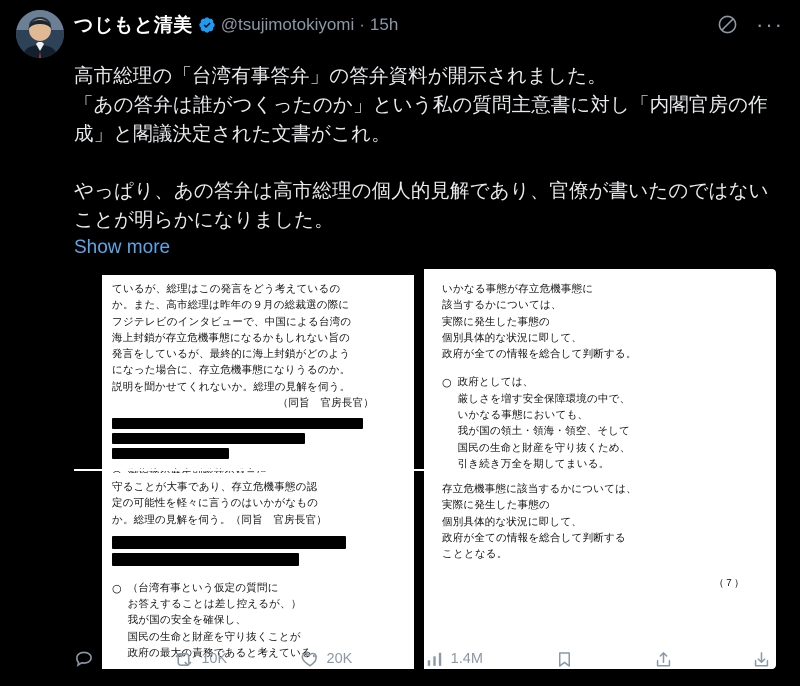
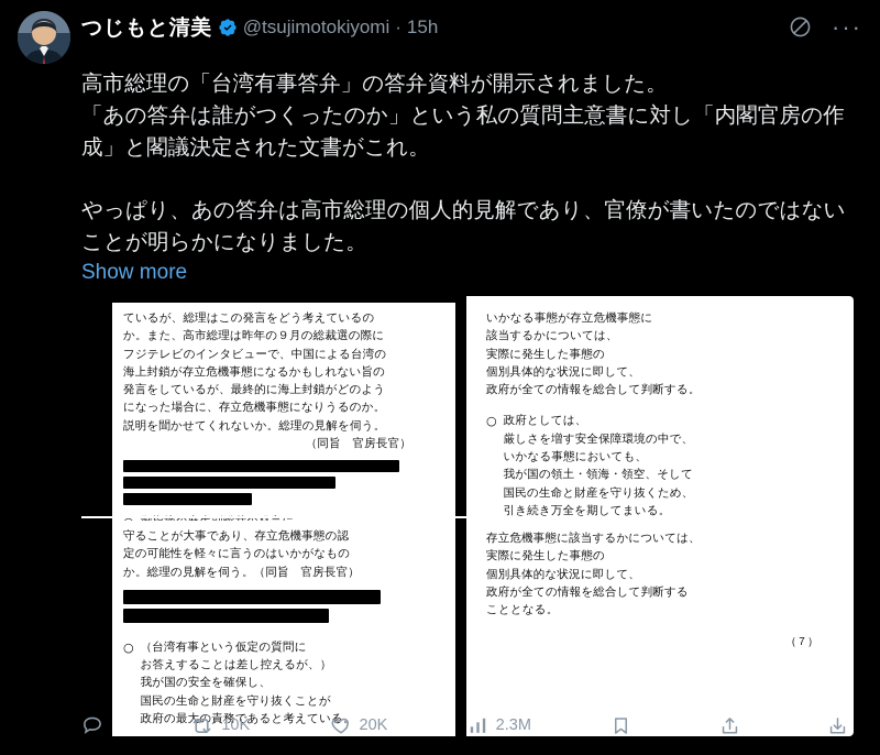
  つじもと清美
  @tsujimotokiyomi
  ·
  15h
  ···
  高市総理の「台湾有事答弁」の答弁資料が開示されました。
  「あの答弁は誰がつくったのか」という私の質問主意書に対し「内閣官房の作成」と閣議決定された文書がこれ。
  やっぱり、あの答弁は高市総理の個人的見解であり、官僚が書いたのではないことが明らかになりました。
  Show more
  ているが、総理はこの発言をどう考えているの
  か。また、高市総理は昨年の９月の総裁選の際に
  フジテレビのインタビューで、中国による台湾の
  海上封鎖が存立危機事態になるかもしれない旨の
  発言をしているが、最終的に海上封鎖がどのよう
  になった場合に、存立危機事態になりうるのか。
  説明を聞かせてくれないか。総理の見解を伺う。
  （同旨 官房長官）
  守ることが大事であり、存立危機事態の認
  定の可能性を軽々に言うのはいかがなもの
  か。総理の見解を伺う。（同旨 官房長官）
  ○
  （台湾有事という仮定の質問に
  お答えすることは差し控えるが、）
  我が国の安全を確保し、
  国民の生命と財産を守り抜くことが
  政府の最大責務であると考えてい。
  いかなる事態が存立危機事態に
  該当するかについては、
  実際に発生した事態の
  個別具体的な状況に即して、
  政府が全ての情報を総合して判断する。
  ○
  政府としては、
  厳しさを増す安全保障環境の中で、
  いかなる事態においても、
  我が国の領土・領海・領空、そして
  国民の生命と財産を守り抜くため、
  引き続き万全を期してまいる。
  存立危機事態に該当するかについては、
  実際に発生した事態の
  個別具体的な状況に即して、
  政府が全ての情報を総合して判断する
  こととなる。
  （７）
  10K
  20K
- 1.4M
+ 2.3M
